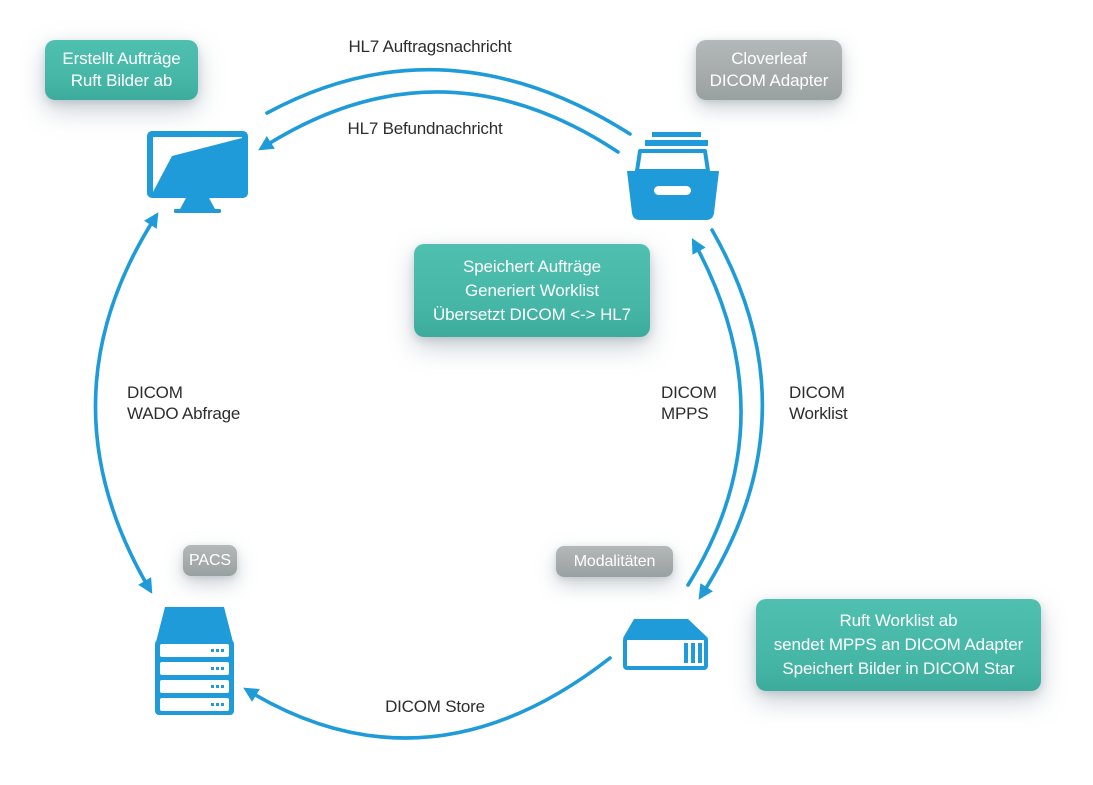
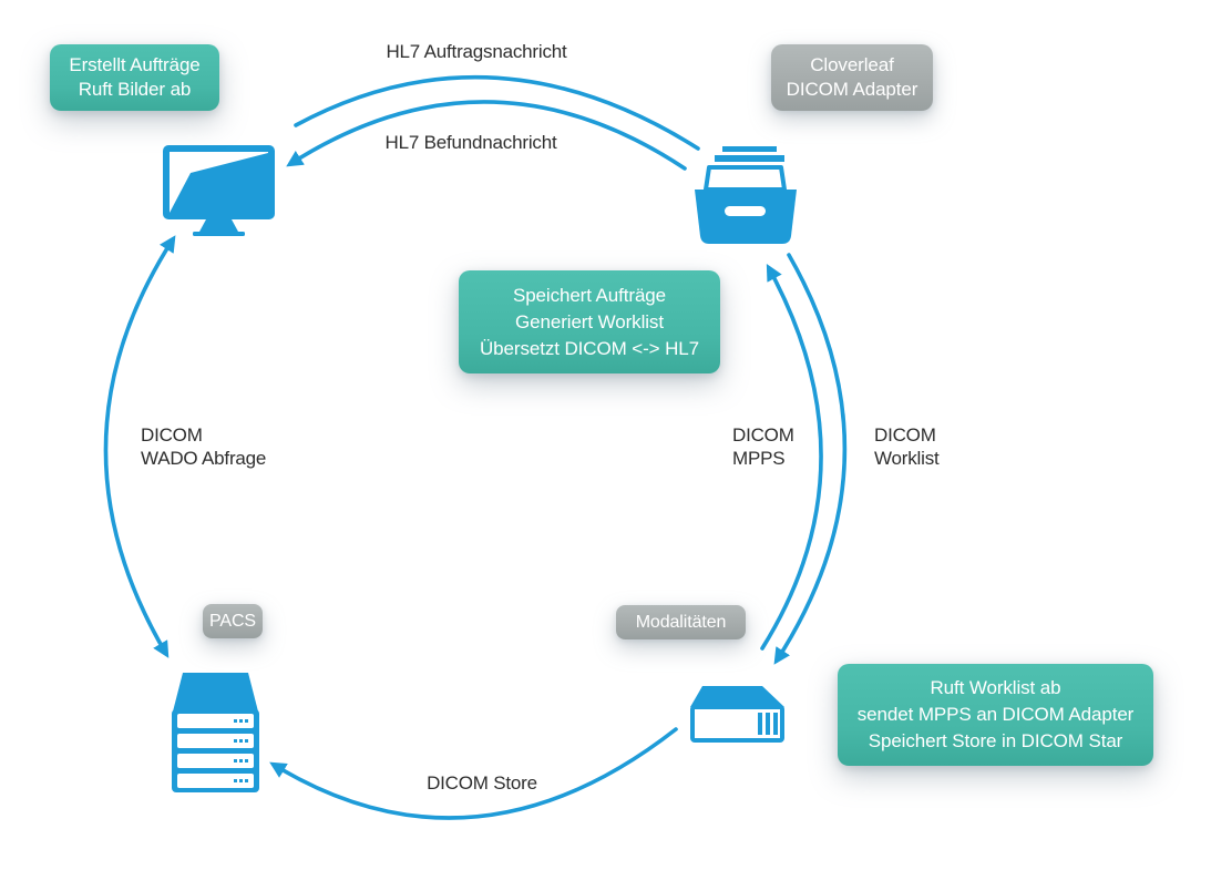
  Erstellt Aufträge
  Ruft Bilder ab
  Cloverleaf
  DICOM Adapter
  Speichert Aufträge
  Generiert Worklist
  Übersetzt DICOM <-> HL7
  PACS
  Modalitäten
  Ruft Worklist ab
  sendet MPPS an DICOM Adapter
- Speichert Bilder in DICOM Star
+ Speichert Store in DICOM Star
  HL7 Auftragsnachricht
  HL7 Befundnachricht
  DICOM
  WADO Abfrage
  DICOM
  MPPS
  DICOM
  Worklist
  DICOM Store
